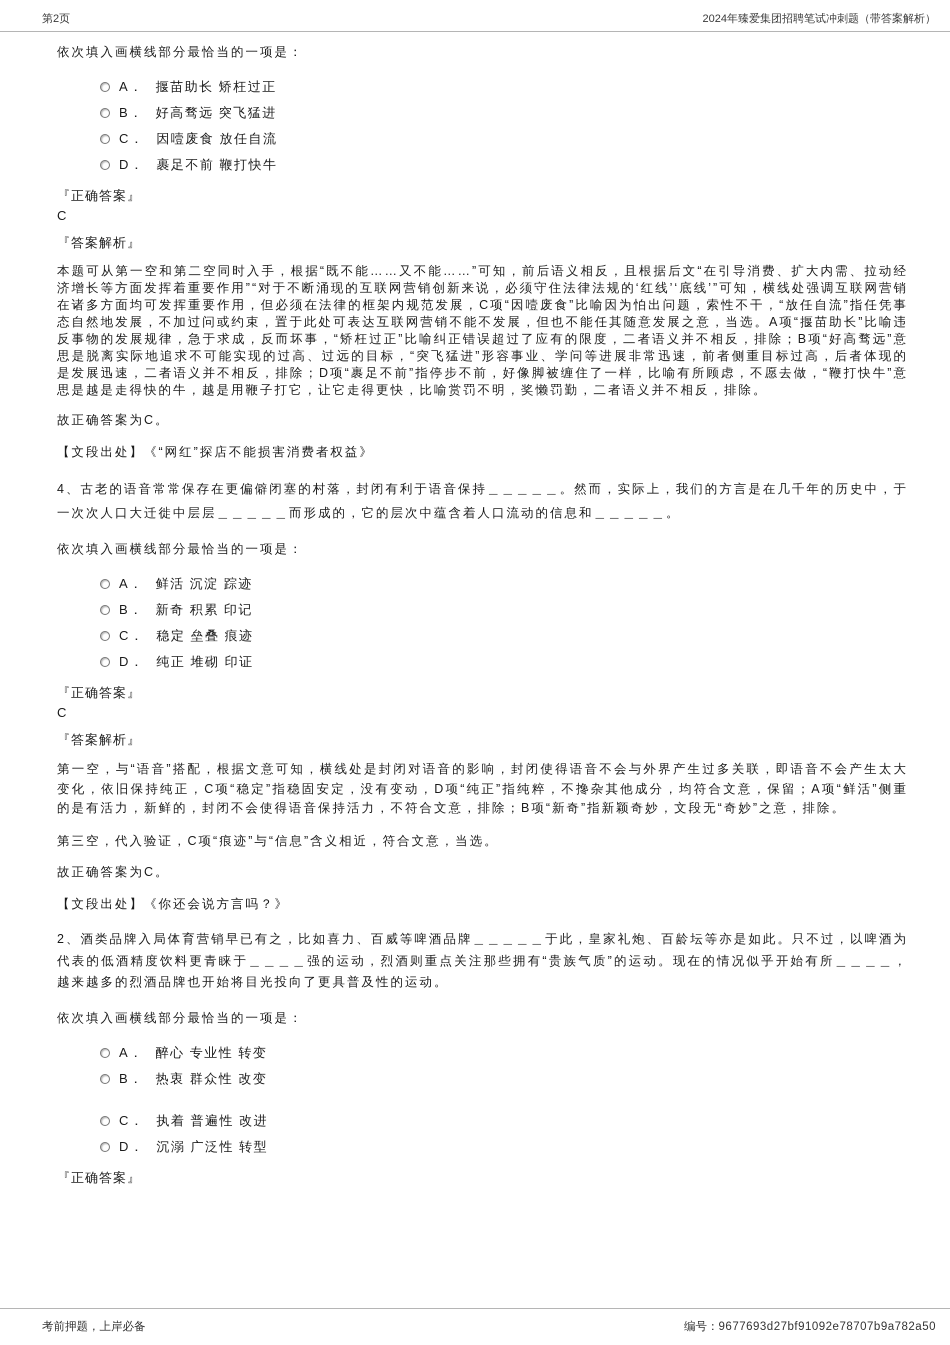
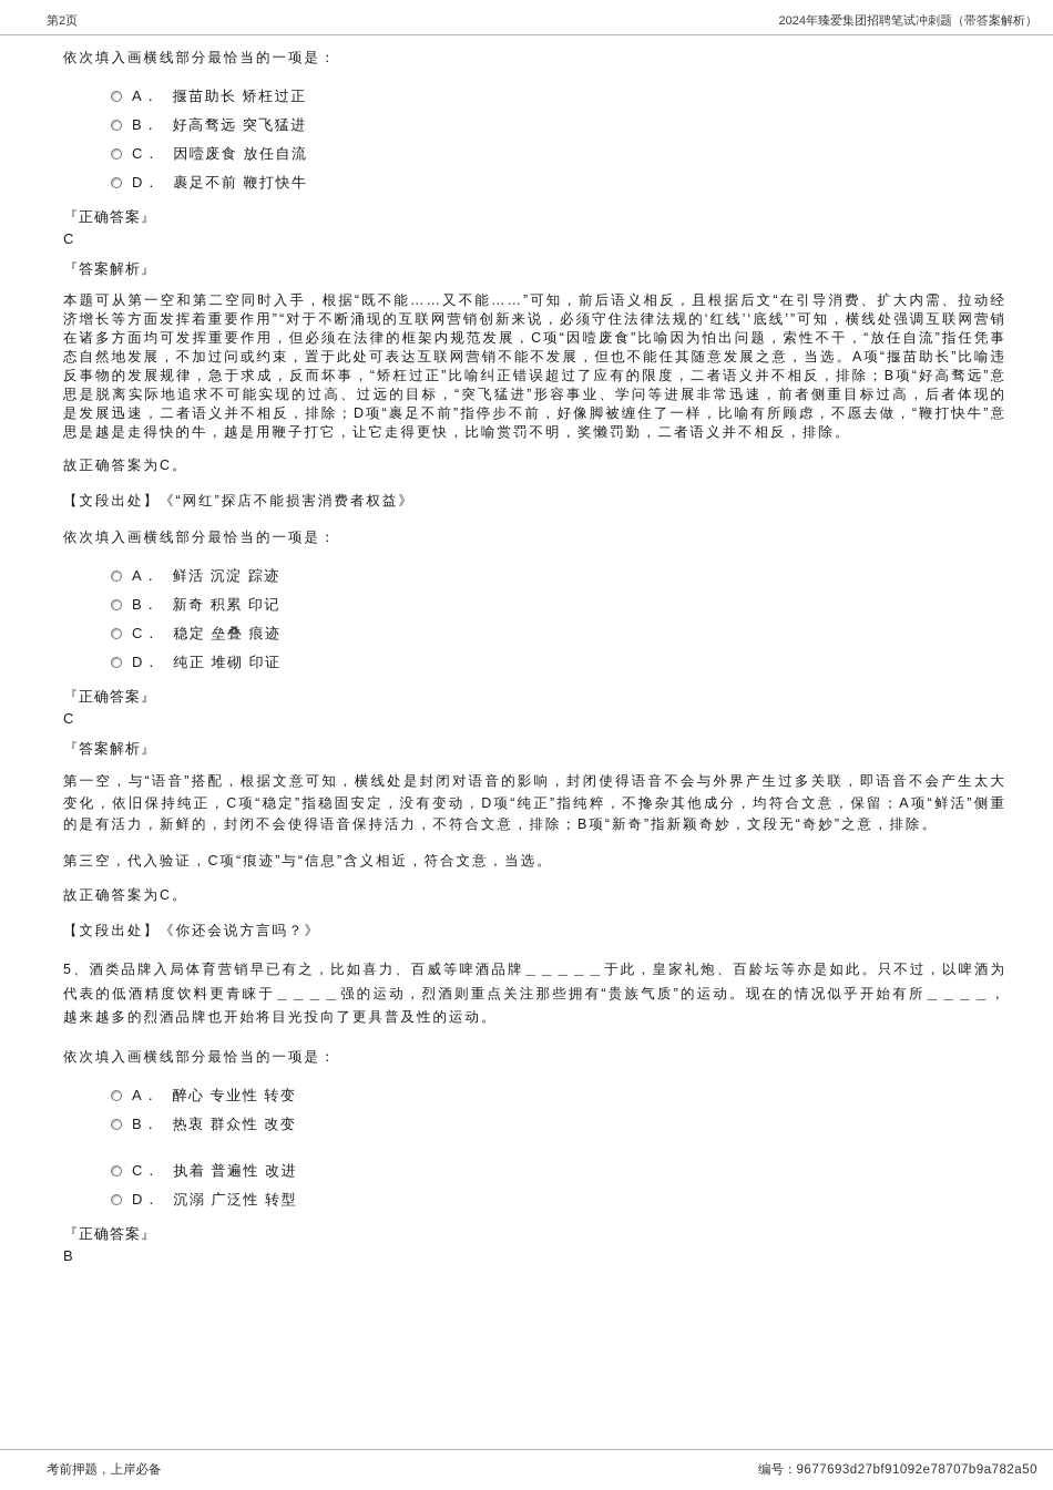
  第2页
  2024年臻爱集团招聘笔试冲刺题（带答案解析）
  依次填入画横线部分最恰当的一项是：
  A．
  揠苗助长 矫枉过正
  B．
  好高骛远 突飞猛进
  C．
  因噎废食 放任自流
  D．
  裹足不前 鞭打快牛
  『正确答案』
  C
  『答案解析』
  本题可从第一空和第二空同时入手，根据“既不能……又不能……”可知，前后语义相反，且根据后文“在引导消费、扩大内需、拉动经济增长等方面发挥着重要作用”“对于不断涌现的互联网营销创新来说，必须守住法律法规的‘红线’‘底线’”可知，横线处强调互联网营销在诸多方面均可发挥重要作用，但必须在法律的框架内规范发展，C项“因噎废食”比喻因为怕出问题，索性不干，“放任自流”指任凭事态自然地发展，不加过问或约束，置于此处可表达互联网营销不能不发展，但也不能任其随意发展之意，当选。A项“揠苗助长”比喻违反事物的发展规律，急于求成，反而坏事，“矫枉过正”比喻纠正错误超过了应有的限度，二者语义并不相反，排除；B项“好高骛远”意思是脱离实际地追求不可能实现的过高、过远的目标，“突飞猛进”形容事业、学问等进展非常迅速，前者侧重目标过高，后者体现的是发展迅速，二者语义并不相反，排除；D项“裹足不前”指停步不前，好像脚被缠住了一样，比喻有所顾虑，不愿去做，“鞭打快牛”意思是越是走得快的牛，越是用鞭子打它，让它走得更快，比喻赏罚不明，奖懒罚勤，二者语义并不相反，排除。
  故正确答案为C。
  【文段出处】《“网红”探店不能损害消费者权益》
- 4、古老的语音常常保存在更偏僻闭塞的村落，封闭有利于语音保持＿＿＿＿＿。然而，实际上，我们的方言是在几千年的历史中，于一次次人口大迁徙中层层＿＿＿＿＿而形成的，它的层次中蕴含着人口流动的信息和＿＿＿＿＿。
  依次填入画横线部分最恰当的一项是：
  A．
  鲜活 沉淀 踪迹
  B．
  新奇 积累 印记
  C．
  稳定 垒叠 痕迹
  D．
  纯正 堆砌 印证
  『正确答案』
  C
  『答案解析』
  第一空，与“语音”搭配，根据文意可知，横线处是封闭对语音的影响，封闭使得语音不会与外界产生过多关联，即语音不会产生太大变化，依旧保持纯正，C项“稳定”指稳固安定，没有变动，D项“纯正”指纯粹，不搀杂其他成分，均符合文意，保留；A项“鲜活”侧重的是有活力，新鲜的，封闭不会使得语音保持活力，不符合文意，排除；B项“新奇”指新颖奇妙，文段无“奇妙”之意，排除。
  第三空，代入验证，C项“痕迹”与“信息”含义相近，符合文意，当选。
  故正确答案为C。
  【文段出处】《你还会说方言吗？》
- 2、酒类品牌入局体育营销早已有之，比如喜力、百威等啤酒品牌＿＿＿＿＿于此，皇家礼炮、百龄坛等亦是如此。只不过，以啤酒为代表的低酒精度饮料更青睐于＿＿＿＿强的运动，烈酒则重点关注那些拥有“贵族气质”的运动。现在的情况似乎开始有所＿＿＿＿，越来越多的烈酒品牌也开始将目光投向了更具普及性的运动。
+ 5、酒类品牌入局体育营销早已有之，比如喜力、百威等啤酒品牌＿＿＿＿＿于此，皇家礼炮、百龄坛等亦是如此。只不过，以啤酒为代表的低酒精度饮料更青睐于＿＿＿＿强的运动，烈酒则重点关注那些拥有“贵族气质”的运动。现在的情况似乎开始有所＿＿＿＿，越来越多的烈酒品牌也开始将目光投向了更具普及性的运动。
  依次填入画横线部分最恰当的一项是：
  A．
  醉心 专业性 转变
  B．
  热衷 群众性 改变
  C．
  执着 普遍性 改进
  D．
  沉溺 广泛性 转型
  『正确答案』
+ B
  考前押题，上岸必备
  编号：9677693d27bf91092e78707b9a782a50
